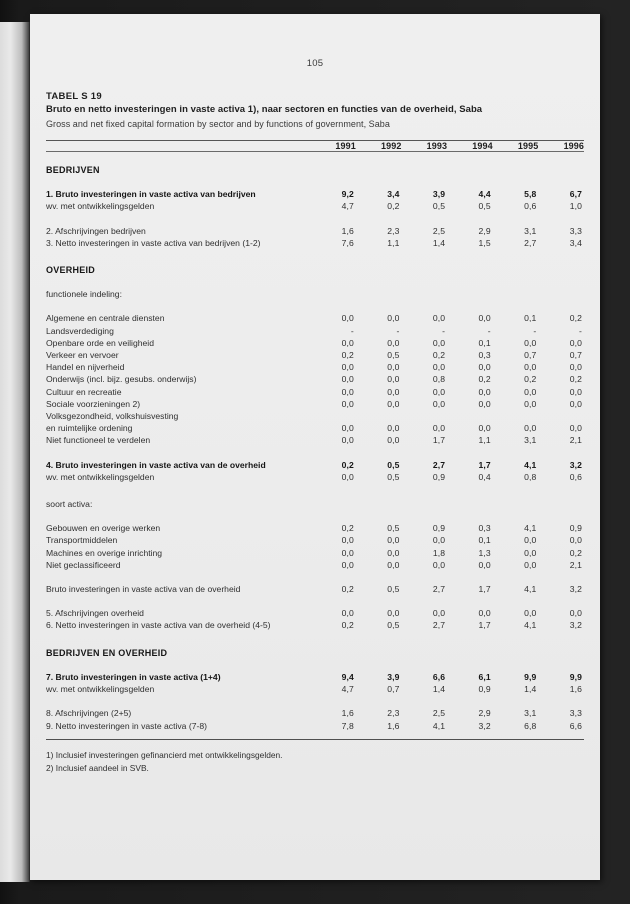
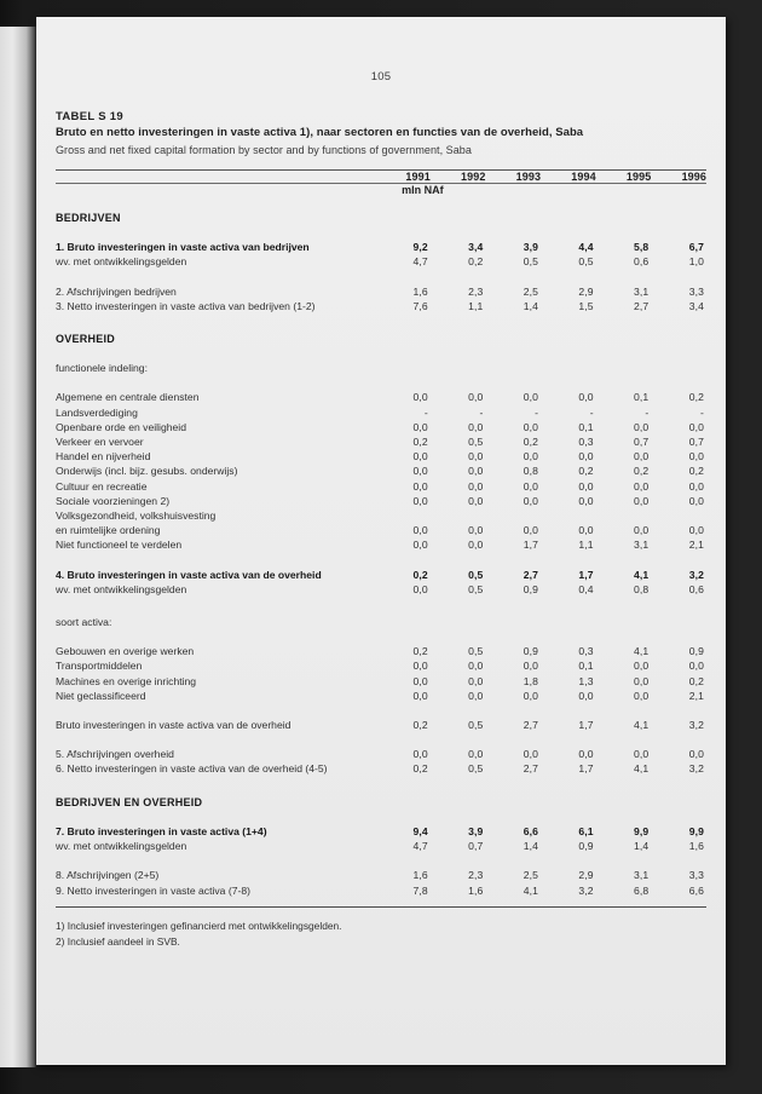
  105
  TABEL S 19
  Bruto en netto investeringen in vaste activa 1), naar sectoren en functies van de overheid, Saba
  Gross and net fixed capital formation by sector and by functions of government, Saba
  	1991	1992	1993	1994	1995	1996
+ 	mln NAf
  BEDRIJVEN
  1. Bruto investeringen in vaste activa van bedrijven	9,2	3,4	3,9	4,4	5,8	6,7
  wv. met ontwikkelingsgelden	4,7	0,2	0,5	0,5	0,6	1,0
  2. Afschrijvingen bedrijven	1,6	2,3	2,5	2,9	3,1	3,3
  3. Netto investeringen in vaste activa van bedrijven (1-2)	7,6	1,1	1,4	1,5	2,7	3,4
  OVERHEID
  functionele indeling:
  Algemene en centrale diensten	0,0	0,0	0,0	0,0	0,1	0,2
  Landsverdediging	-	-	-	-	-	-
  Openbare orde en veiligheid	0,0	0,0	0,0	0,1	0,0	0,0
  Verkeer en vervoer	0,2	0,5	0,2	0,3	0,7	0,7
  Handel en nijverheid	0,0	0,0	0,0	0,0	0,0	0,0
  Onderwijs (incl. bijz. gesubs. onderwijs)	0,0	0,0	0,8	0,2	0,2	0,2
  Cultuur en recreatie	0,0	0,0	0,0	0,0	0,0	0,0
  Sociale voorzieningen 2)	0,0	0,0	0,0	0,0	0,0	0,0
  Volksgezondheid, volkshuisvesting
  en ruimtelijke ordening	0,0	0,0	0,0	0,0	0,0	0,0
  Niet functioneel te verdelen	0,0	0,0	1,7	1,1	3,1	2,1
  4. Bruto investeringen in vaste activa van de overheid	0,2	0,5	2,7	1,7	4,1	3,2
  wv. met ontwikkelingsgelden	0,0	0,5	0,9	0,4	0,8	0,6
  soort activa:
  Gebouwen en overige werken	0,2	0,5	0,9	0,3	4,1	0,9
  Transportmiddelen	0,0	0,0	0,0	0,1	0,0	0,0
  Machines en overige inrichting	0,0	0,0	1,8	1,3	0,0	0,2
  Niet geclassificeerd	0,0	0,0	0,0	0,0	0,0	2,1
  Bruto investeringen in vaste activa van de overheid	0,2	0,5	2,7	1,7	4,1	3,2
  5. Afschrijvingen overheid	0,0	0,0	0,0	0,0	0,0	0,0
  6. Netto investeringen in vaste activa van de overheid (4-5)	0,2	0,5	2,7	1,7	4,1	3,2
  BEDRIJVEN EN OVERHEID
  7. Bruto investeringen in vaste activa (1+4)	9,4	3,9	6,6	6,1	9,9	9,9
  wv. met ontwikkelingsgelden	4,7	0,7	1,4	0,9	1,4	1,6
  8. Afschrijvingen (2+5)	1,6	2,3	2,5	2,9	3,1	3,3
  9. Netto investeringen in vaste activa (7-8)	7,8	1,6	4,1	3,2	6,8	6,6
  1) Inclusief investeringen gefinancierd met ontwikkelingsgelden.
  2) Inclusief aandeel in SVB.
